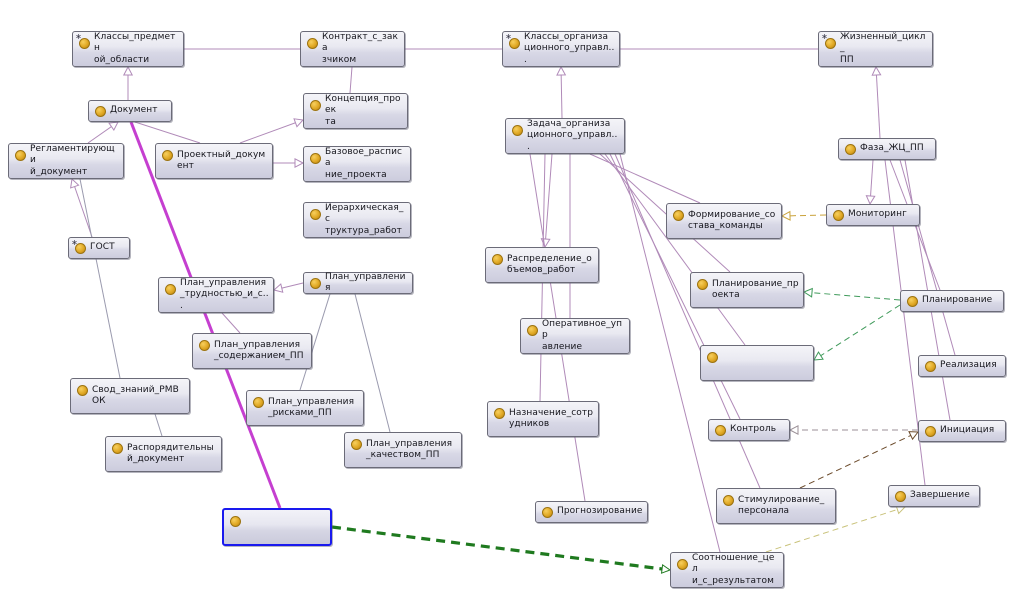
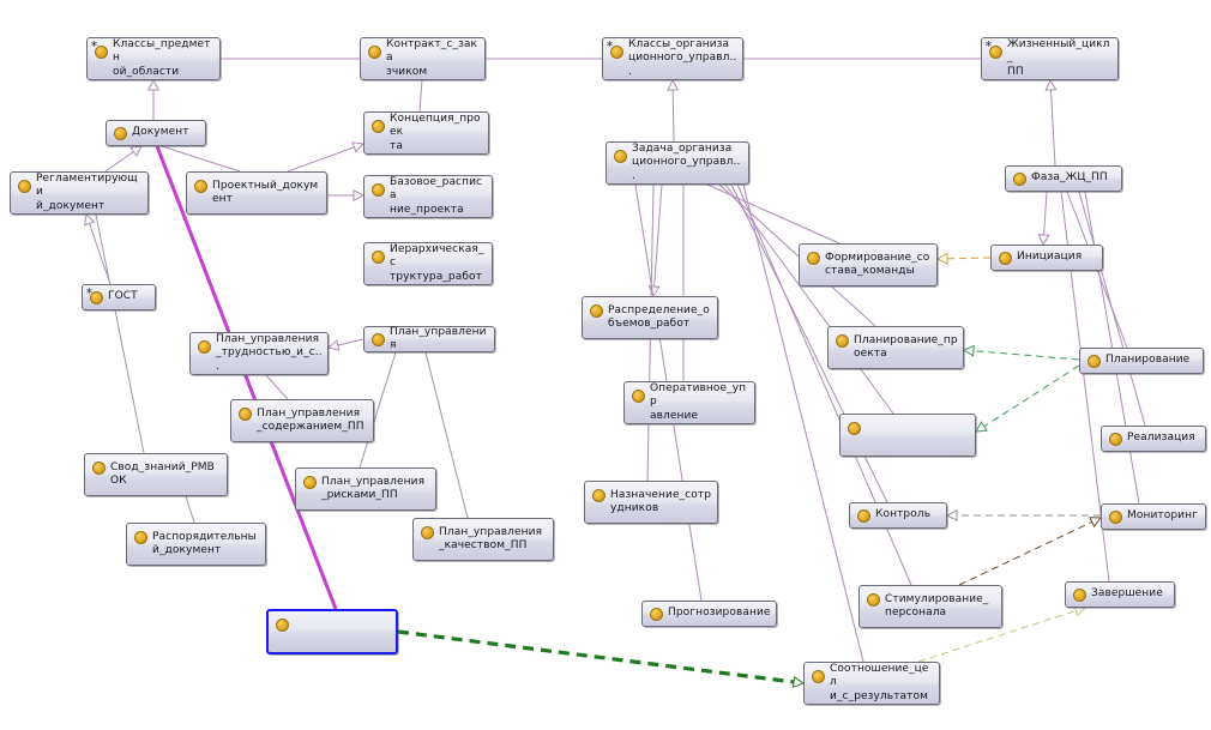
  Классы_предметн
  ой_области
  Контракт_с_зака
  зчиком
  Классы_организа
  ционного_управл...
  Жизненный_цикл_
  ПП
  Документ
  Концепция_проек
  та
  Задача_организа
  ционного_управл...
  Фаза_ЖЦ_ПП
  Регламентирующи
  й_документ
  Проектный_докум
  ент
  Базовое_расписа
  ние_проекта
  Иерархическая_с
  труктура_работ
  Формирование_со
  става_команды
- Мониторинг
+ Инициация
  ГОСТ
  Распределение_о
  бъемов_работ
  Планирование_пр
  оекта
  План_управления
  _трудностью_и_с...
  План_управления
  Планирование
  Оперативное_упр
  авление
  План_управления
  _содержанием_ПП
  Реализация
  Свод_знаний_PMB
  ОК
  План_управления
  _рисками_ПП
  Назначение_сотр
  удников
  Контроль
- Инициация
+ Мониторинг
  Распорядительны
  й_документ
  План_управления
  _качеством_ПП
  Стимулирование_
  персонала
  Завершение
  Прогнозирование
  Соотношение_цел
  и_с_результатом
